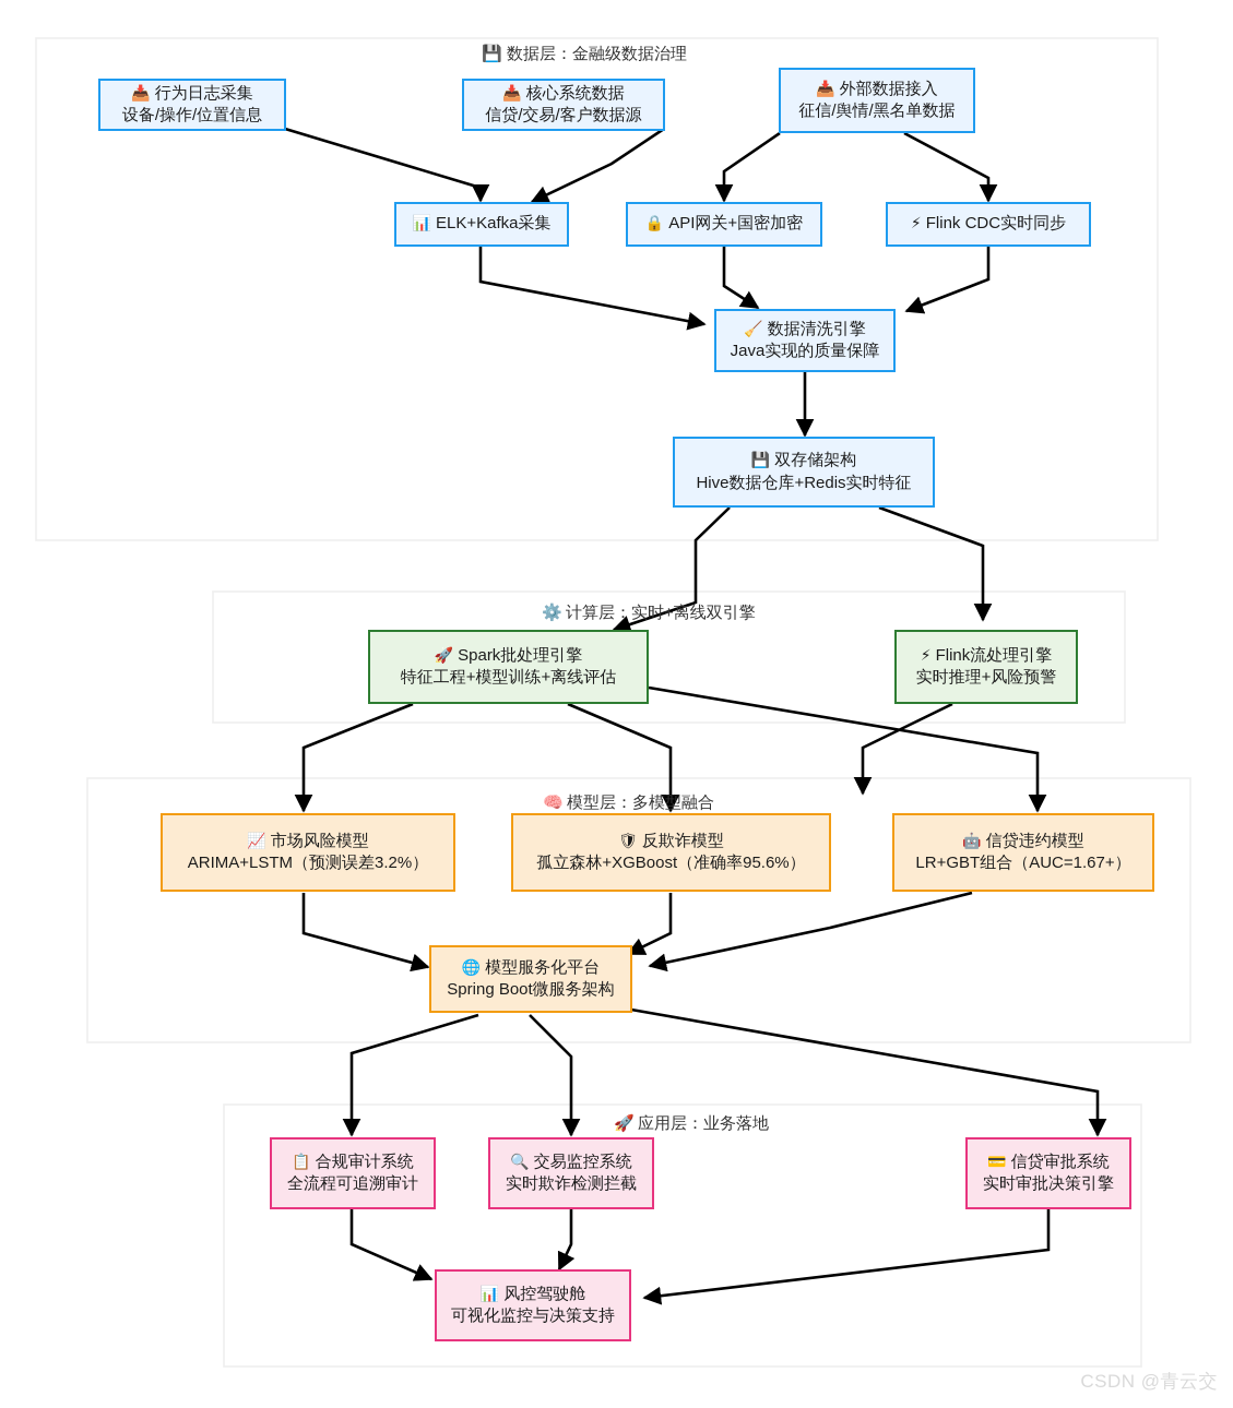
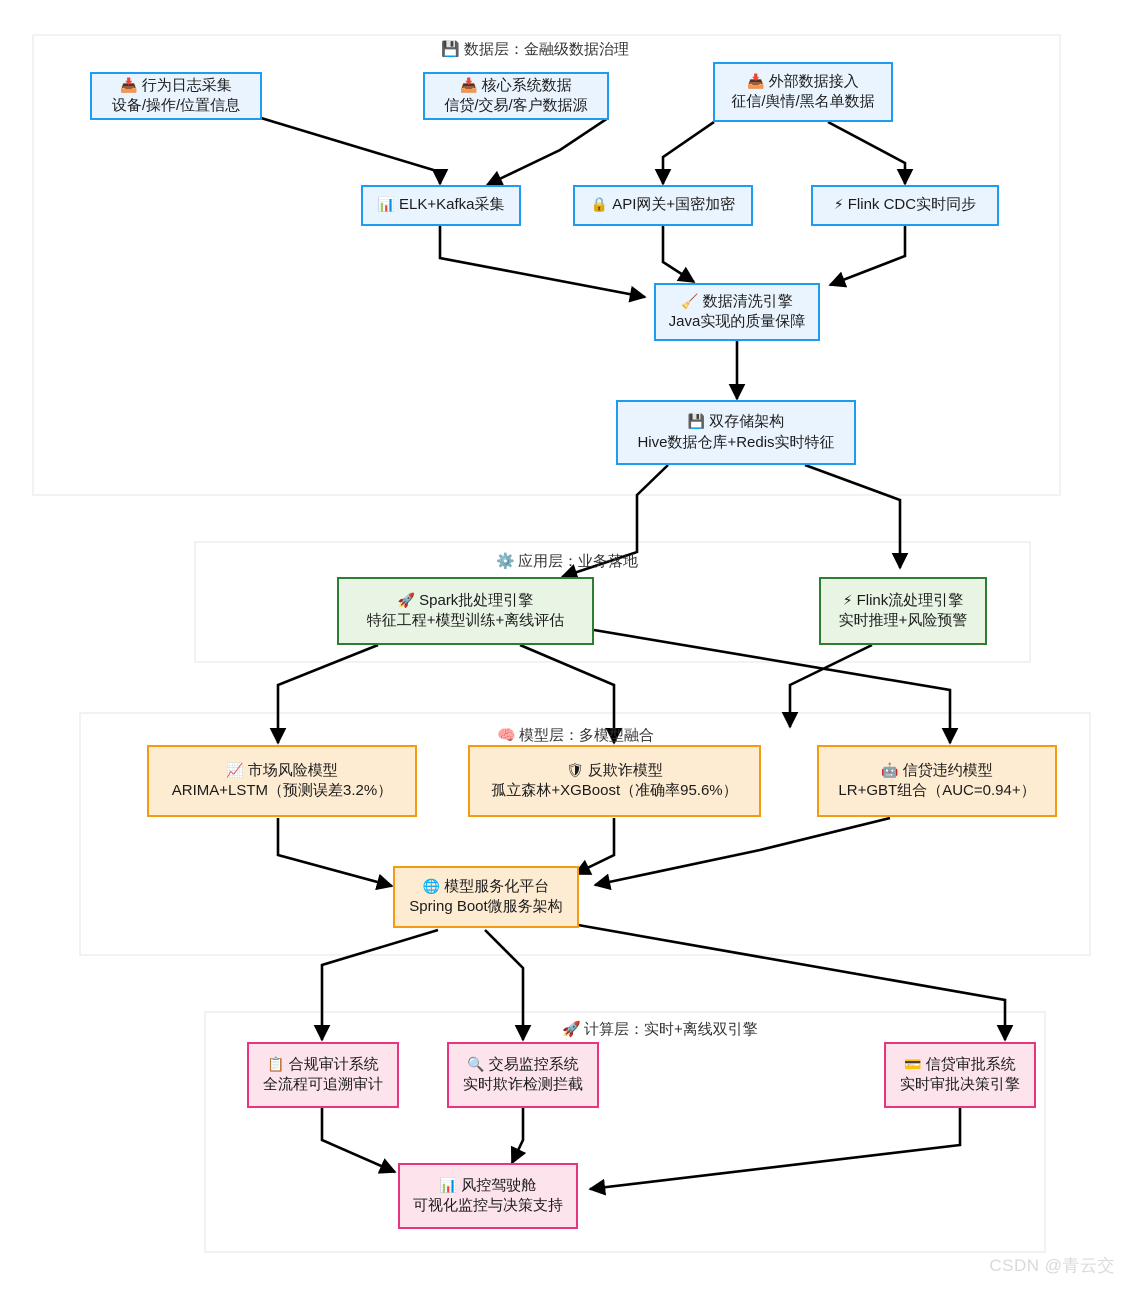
  数据层：金融级数据治理
- 计算层：实时+离线双引擎
+ 应用层：业务落地
  模型层：多模型融合
- 应用层：业务落地
+ 计算层：实时+离线双引擎
  💾
  ⚙️
  🧠
  🚀
  📥 行为日志采集
  设备/操作/位置信息
  📥 核心系统数据
  信贷/交易/客户数据源
  📥 外部数据接入
  征信/舆情/黑名单数据
  📊 ELK+Kafka采集
  🔒 API网关+国密加密
  ⚡ Flink CDC实时同步
  🧹 数据清洗引擎
  Java实现的质量保障
  💾 双存储架构
  Hive数据仓库+Redis实时特征
  🚀 Spark批处理引擎
  特征工程+模型训练+离线评估
  ⚡ Flink流处理引擎
  实时推理+风险预警
  📈 市场风险模型
  ARIMA+LSTM（预测误差3.2%）
  🛡 反欺诈模型
  孤立森林+XGBoost（准确率95.6%）
  🤖 信贷违约模型
- LR+GBT组合（AUC=1.67+）
+ LR+GBT组合（AUC=0.94+）
  🌐 模型服务化平台
  Spring Boot微服务架构
  📋 合规审计系统
  全流程可追溯审计
  🔍 交易监控系统
  实时欺诈检测拦截
  💳 信贷审批系统
  实时审批决策引擎
  📊 风控驾驶舱
  可视化监控与决策支持
  CSDN @青云交
